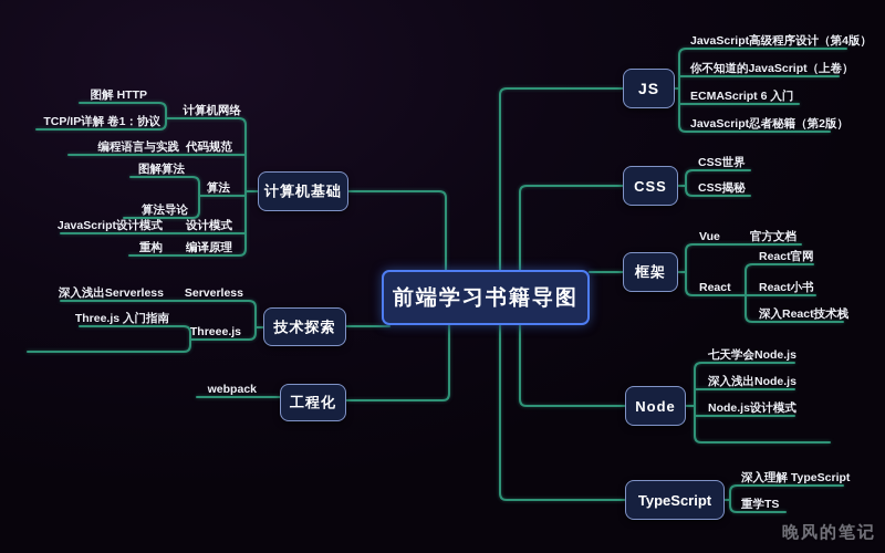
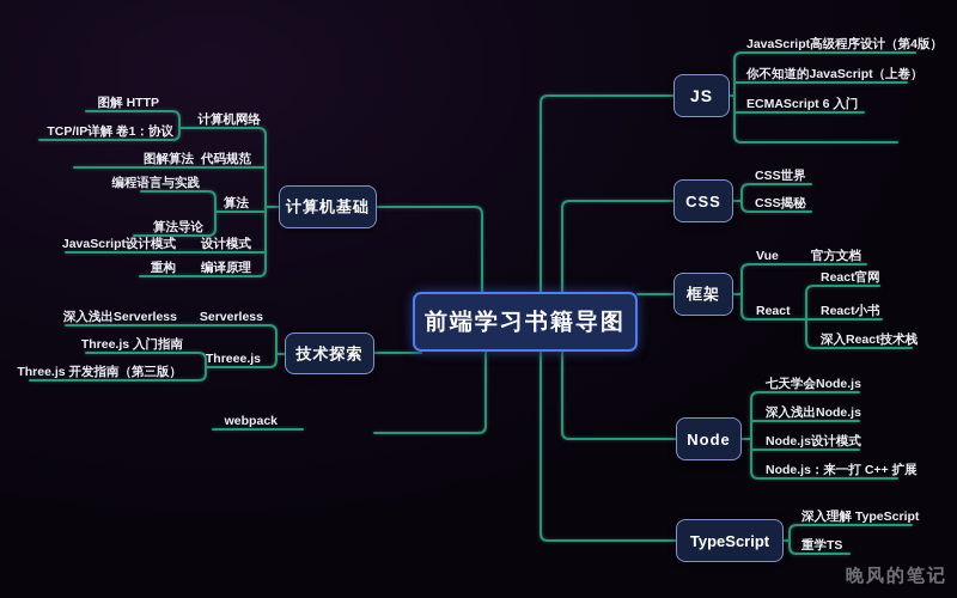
  前端学习书籍导图
  JS
  CSS
  框架
  Node
  TypeScript
  计算机基础
  技术探索
- 工程化
  JavaScript高级程序设计（第4版）
  你不知道的JavaScript（上卷）
  ECMAScript 6 入门
- JavaScript忍者秘籍（第2版）
  CSS世界
  CSS揭秘
  Vue
  官方文档
  React
  React官网
  React小书
  深入React技术栈
  七天学会Node.js
  深入浅出Node.js
  Node.js设计模式
+ Node.js：来一打 C++ 扩展
  深入理解 TypeScript
  重学TS
  计算机网络
  图解 HTTP
  TCP/IP详解 卷1：协议
  代码规范
- 编程语言与实践
+ 图解算法
  算法
- 图解算法
+ 编程语言与实践
  算法导论
  设计模式
  JavaScript设计模式
  编译原理
  重构
  Serverless
  深入浅出Serverless
  Threee.js
  Three.js 入门指南
+ Three.js 开发指南（第三版）
  webpack
  晚风的笔记
